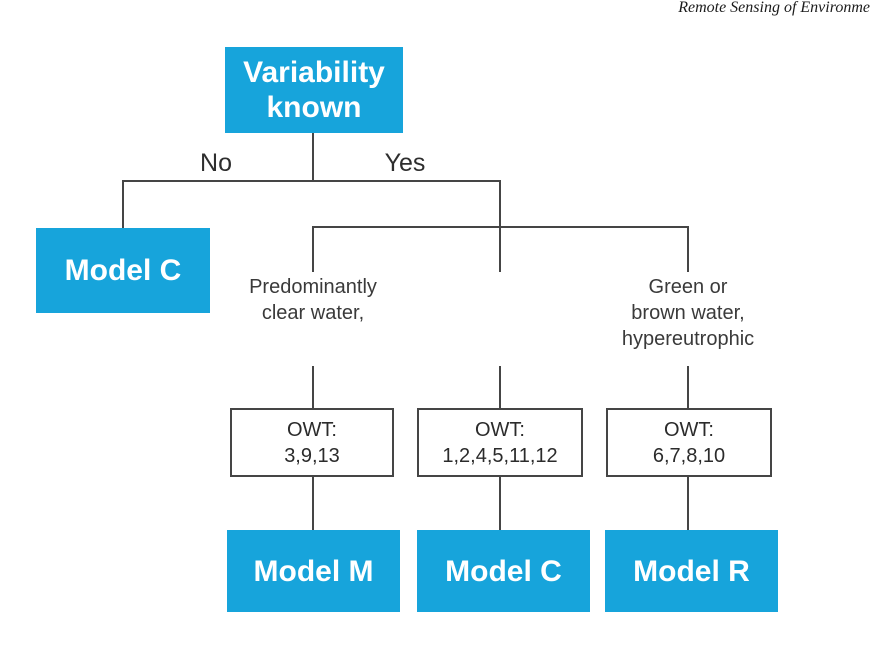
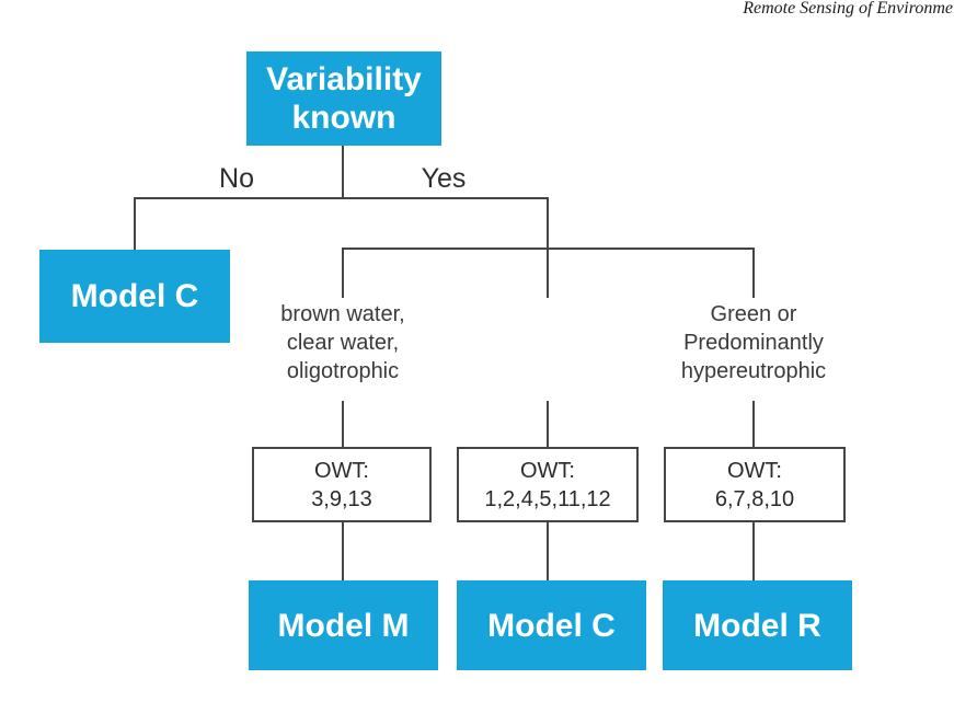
  Remote Sensing of Environme
  Variability
  known
  No
  Yes
  Model C
- Predominantly
+ brown water,
  clear water,
+ oligotrophic
  Green or
- brown water,
+ Predominantly
  hypereutrophic
  OWT:
  3,9,13
  OWT:
  1,2,4,5,11,12
  OWT:
  6,7,8,10
  Model M
  Model C
  Model R
